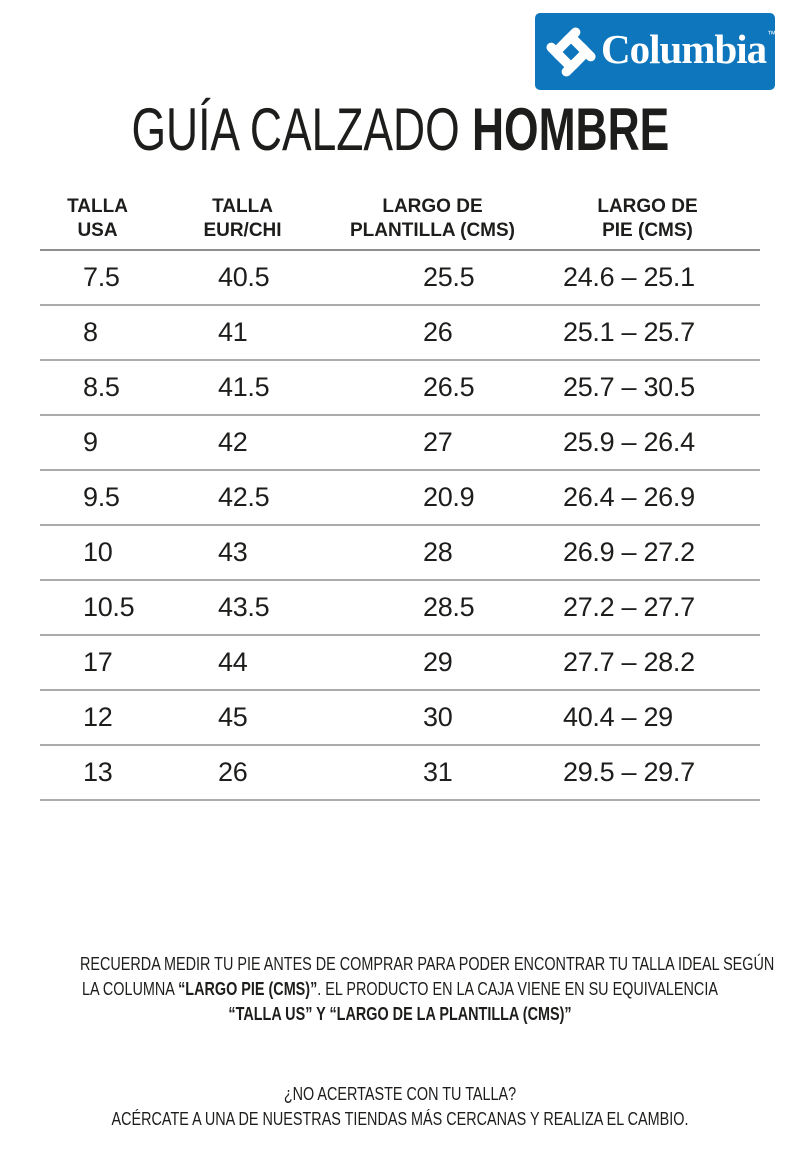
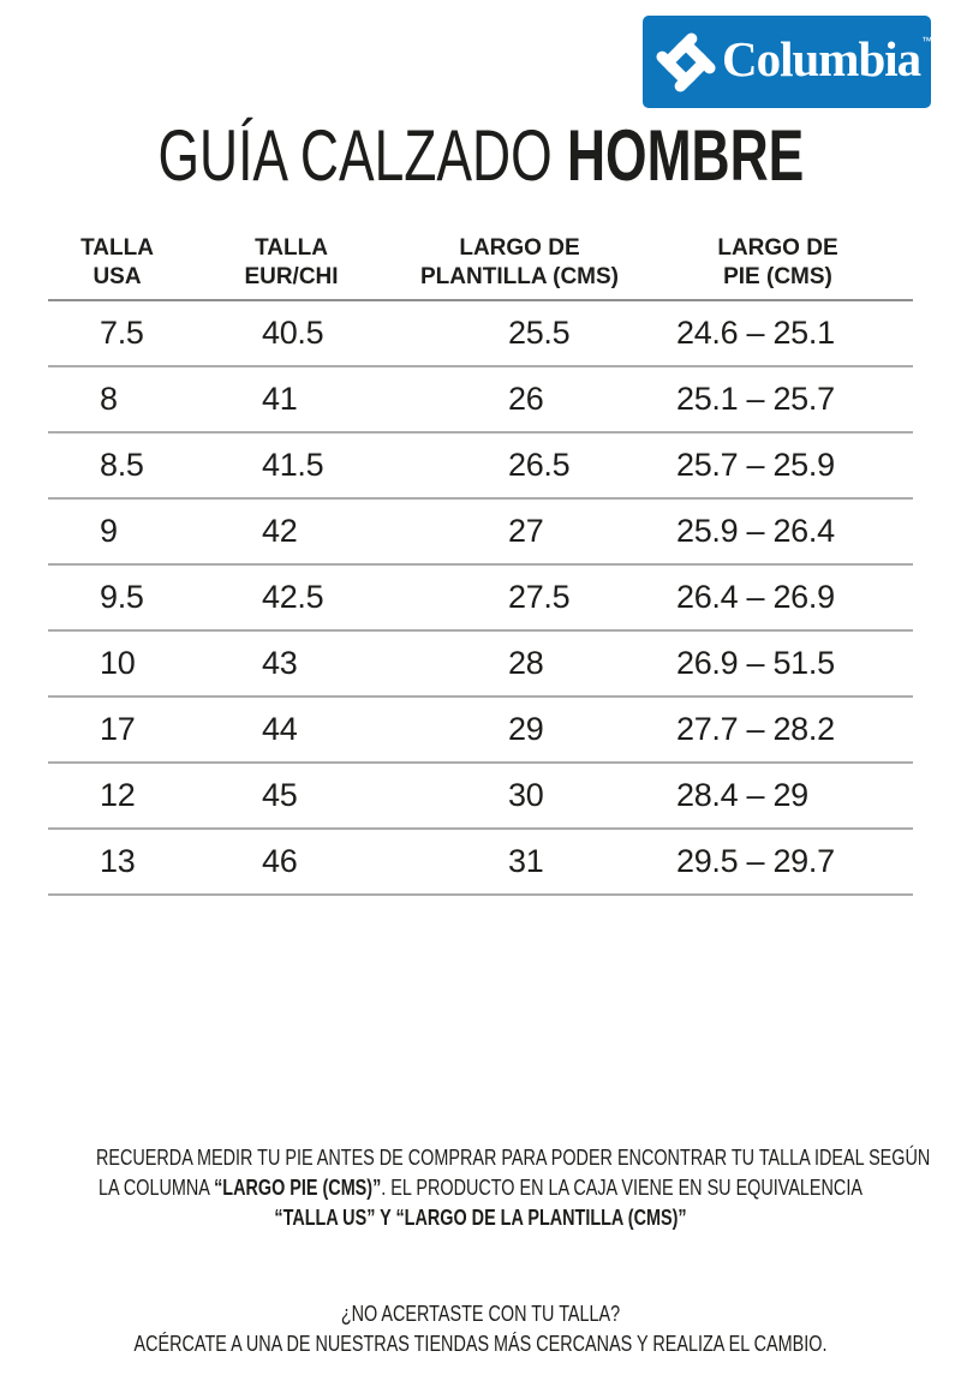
  Columbia
  ™
  GUÍA CALZADO HOMBRE
  TALLA USA	TALLA EUR/CHI	LARGO DE PLANTILLA (CMS)	LARGO DE PIE (CMS)
  7.5	40.5	25.5	24.6 – 25.1
  8	41	26	25.1 – 25.7
- 8.5	41.5	26.5	25.7 – 30.5
+ 8.5	41.5	26.5	25.7 – 25.9
  9	42	27	25.9 – 26.4
- 9.5	42.5	20.9	26.4 – 26.9
+ 9.5	42.5	27.5	26.4 – 26.9
- 10	43	28	26.9 – 27.2
+ 10	43	28	26.9 – 51.5
- 10.5	43.5	28.5	27.2 – 27.7
  17	44	29	27.7 – 28.2
- 12	45	30	40.4 – 29
+ 12	45	30	28.4 – 29
- 13	26	31	29.5 – 29.7
+ 13	46	31	29.5 – 29.7
  RECUERDA MEDIR TU PIE ANTES DE COMPRAR PARA PODER ENCONTRAR TU TALLA IDEAL SEGÚN
  LA COLUMNA “LARGO PIE (CMS)”. EL PRODUCTO EN LA CAJA VIENE EN SU EQUIVALENCIA
  “TALLA US” Y “LARGO DE LA PLANTILLA (CMS)”
  ¿NO ACERTASTE CON TU TALLA?
  ACÉRCATE A UNA DE NUESTRAS TIENDAS MÁS CERCANAS Y REALIZA EL CAMBIO.
